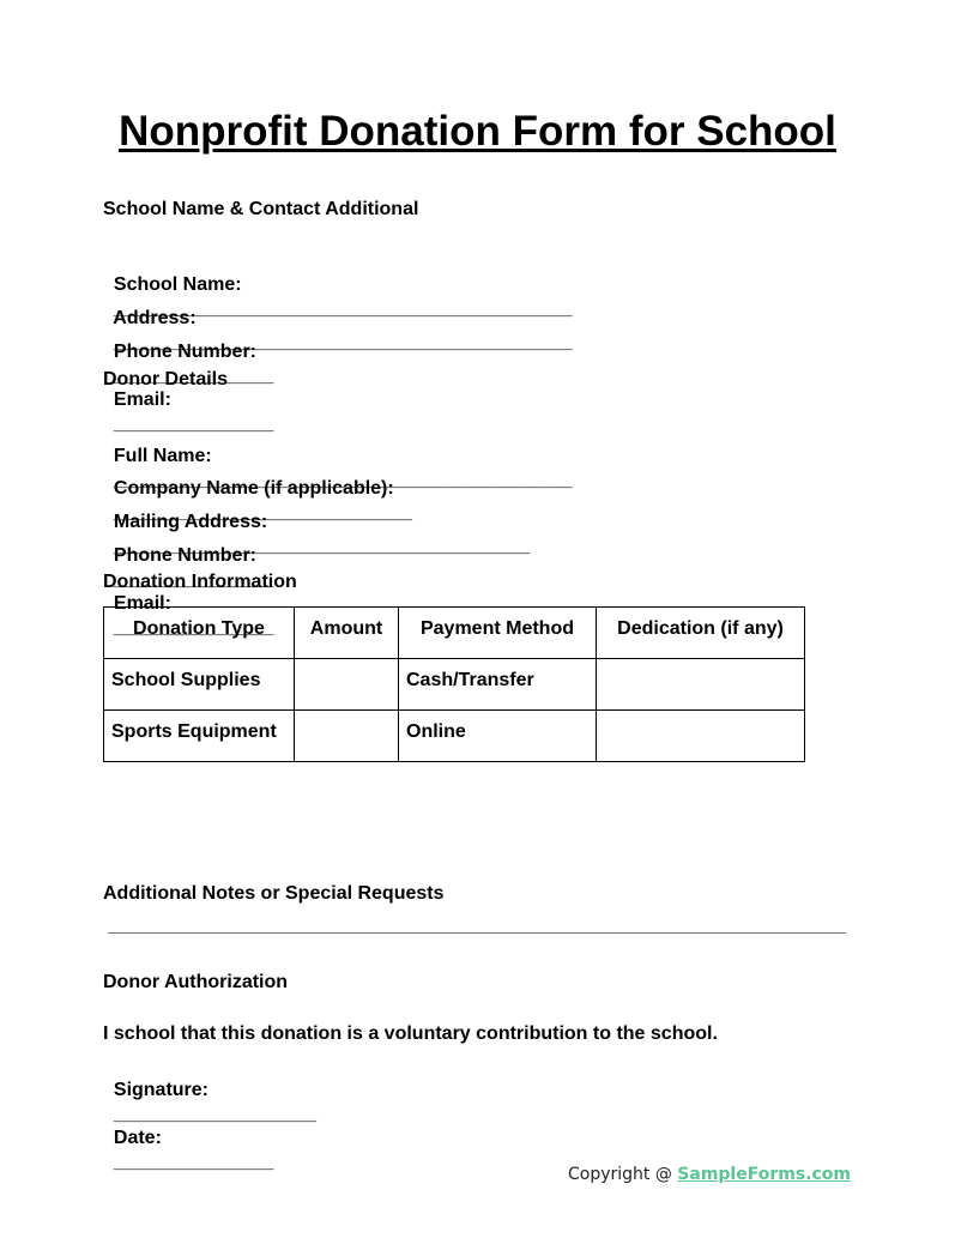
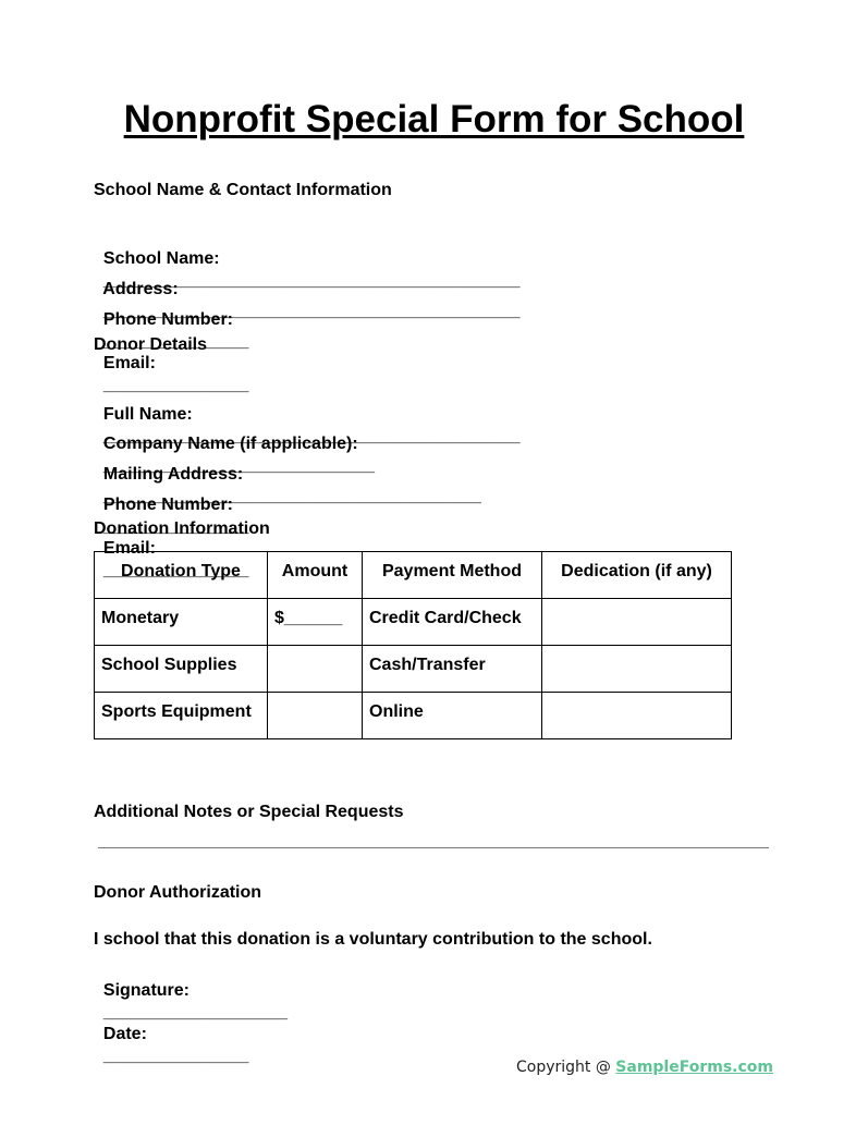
- Nonprofit Donation Form for School
+ Nonprofit Special Form for School
- School Name & Contact Additional
+ School Name & Contact Information
  School Name: ___________________________________________
  Address: ___________________________________________
  Phone Number: _______________ Email: _______________
  Donor Details
  Full Name: ___________________________________________
  Company Name (if applicable): ____________________________
  Mailing Address: _______________________________________
  Phone Number: _______________ Email: _______________
  Donation Information
  Donation Type	Amount	Payment Method	Dedication (if any)
+ Monetary	$______	Credit Card/Check
  School Supplies		Cash/Transfer
  Sports Equipment		Online
  Additional Notes or Special Requests
  Donor Authorization
  I school that this donation is a voluntary contribution to the school.
  Signature: ___________________ Date: _______________
  Copyright @ SampleForms.com
